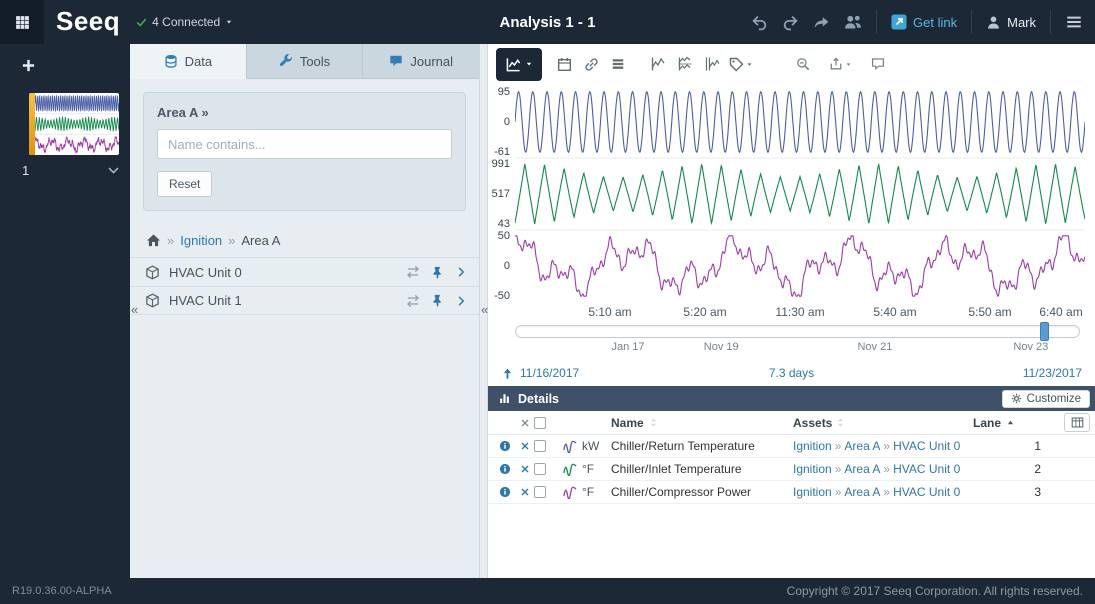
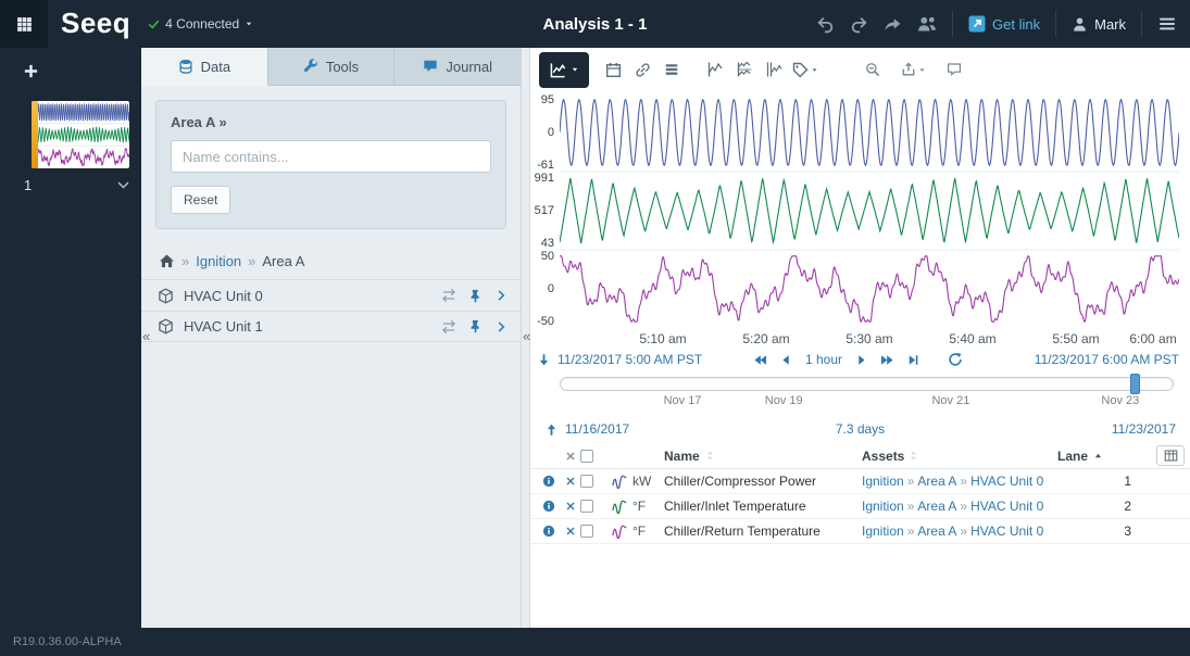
  Seeq
  4 Connected
  Analysis 1 - 1
  Get link
  Mark
  «
  «
  1
  Data
  Tools
  Journal
  Area A »
  Name contains... Reset
  »
  Ignition
  »
  Area A
  HVAC Unit 0
  HVAC Unit 1
  95
  0
  -61
  991
  517
  43
  50
  0
  -50
  5:10 am
  5:20 am
- 11:30 am
+ 5:30 am
  5:40 am
  5:50 am
- 6:40 am
+ 6:00 am
+ 11/23/2017 5:00 AM PST
+ 1 hour
+ 11/23/2017 6:00 AM PST
- Jan 17
+ Nov 17
  Nov 19
  Nov 21
  Nov 23
  11/16/2017
  7.3 days
  11/23/2017
- Details
- Customize
  Name
  Assets
  Lane
  kW
- Chiller/Return Temperature
+ Chiller/Compressor Power
  Ignition
  »
  Area A
  »
  HVAC Unit 0
  1
  °F
  Chiller/Inlet Temperature
  Ignition
  »
  Area A
  »
  HVAC Unit 0
  2
  °F
- Chiller/Compressor Power
+ Chiller/Return Temperature
  Ignition
  »
  Area A
  »
  HVAC Unit 0
  3
  R19.0.36.00-ALPHA
- Copyright © 2017 Seeq Corporation. All rights reserved.
